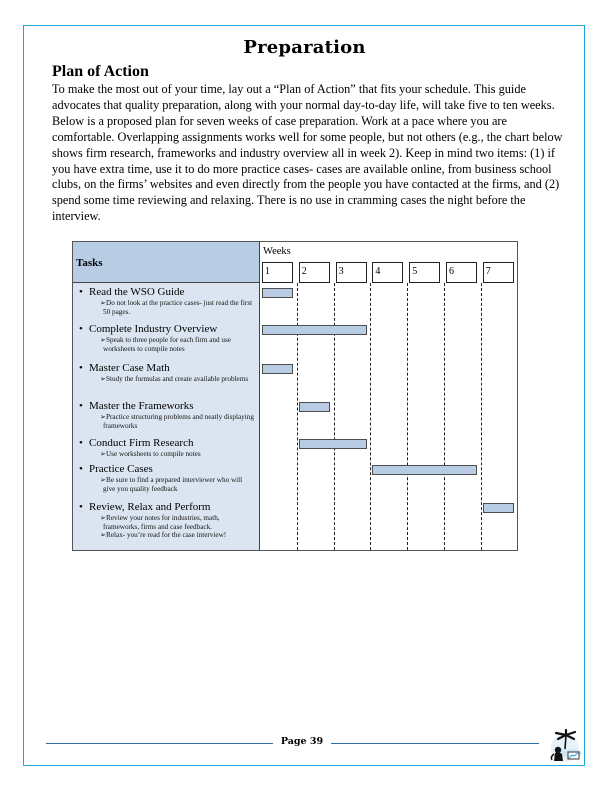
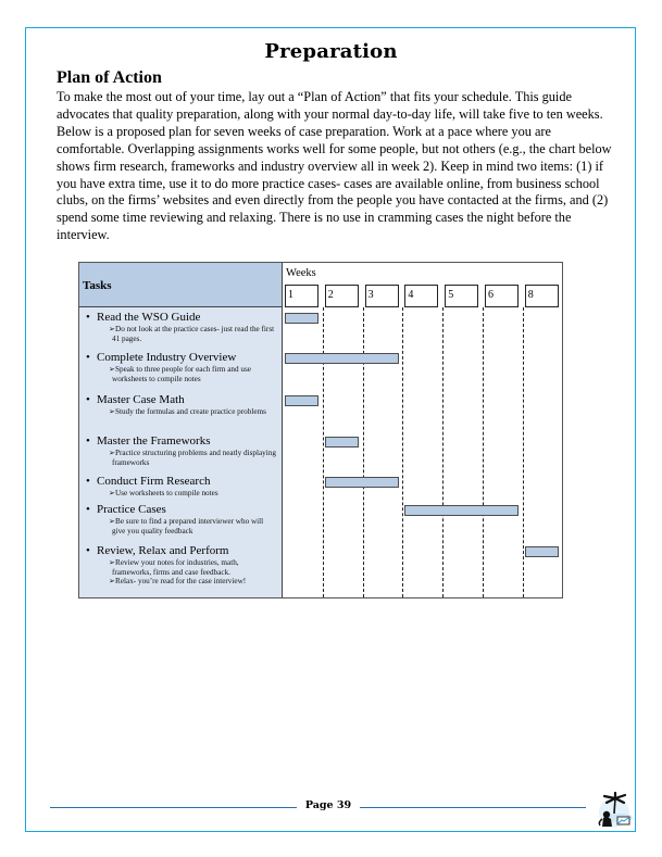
  Preparation
  Plan of Action
  To make the most out of your time, lay out a “Plan of Action” that fits your schedule. This guide advocates that quality preparation, along with your normal day-to-day life, will take five to ten weeks. Below is a proposed plan for seven weeks of case preparation. Work at a pace where you are comfortable. Overlapping assignments works well for some people, but not others (e.g., the chart below shows firm research, frameworks and industry overview all in week 2). Keep in mind two items: (1) if you have extra time, use it to do more practice cases- cases are available online, from business school clubs, on the firms’ websites and even directly from the people you have contacted at the firms, and (2) spend some time reviewing and relaxing. There is no use in cramming cases the night before the interview.
  Tasks
  • Read the WSO Guide
- ➢Do not look at the practice cases- just read the first 50 pages.
+ ➢Do not look at the practice cases- just read the first 41 pages.
  • Complete Industry Overview
  ➢Speak to three people for each firm and use worksheets to compile notes
  • Master Case Math
- ➢Study the formulas and create available problems
+ ➢Study the formulas and create practice problems
  • Master the Frameworks
  ➢Practice structuring problems and neatly displaying frameworks
  • Conduct Firm Research
  ➢Use worksheets to compile notes
  • Practice Cases
  ➢Be sure to find a prepared interviewer who will give you quality feedback
  • Review, Relax and Perform
  ➢Review your notes for industries, math, frameworks, firms and case feedback.
  ➢Relax- you’re read for the case interview!
  Weeks
  1
  2
  3
  4
  5
  6
- 7
+ 8
  Page 39
